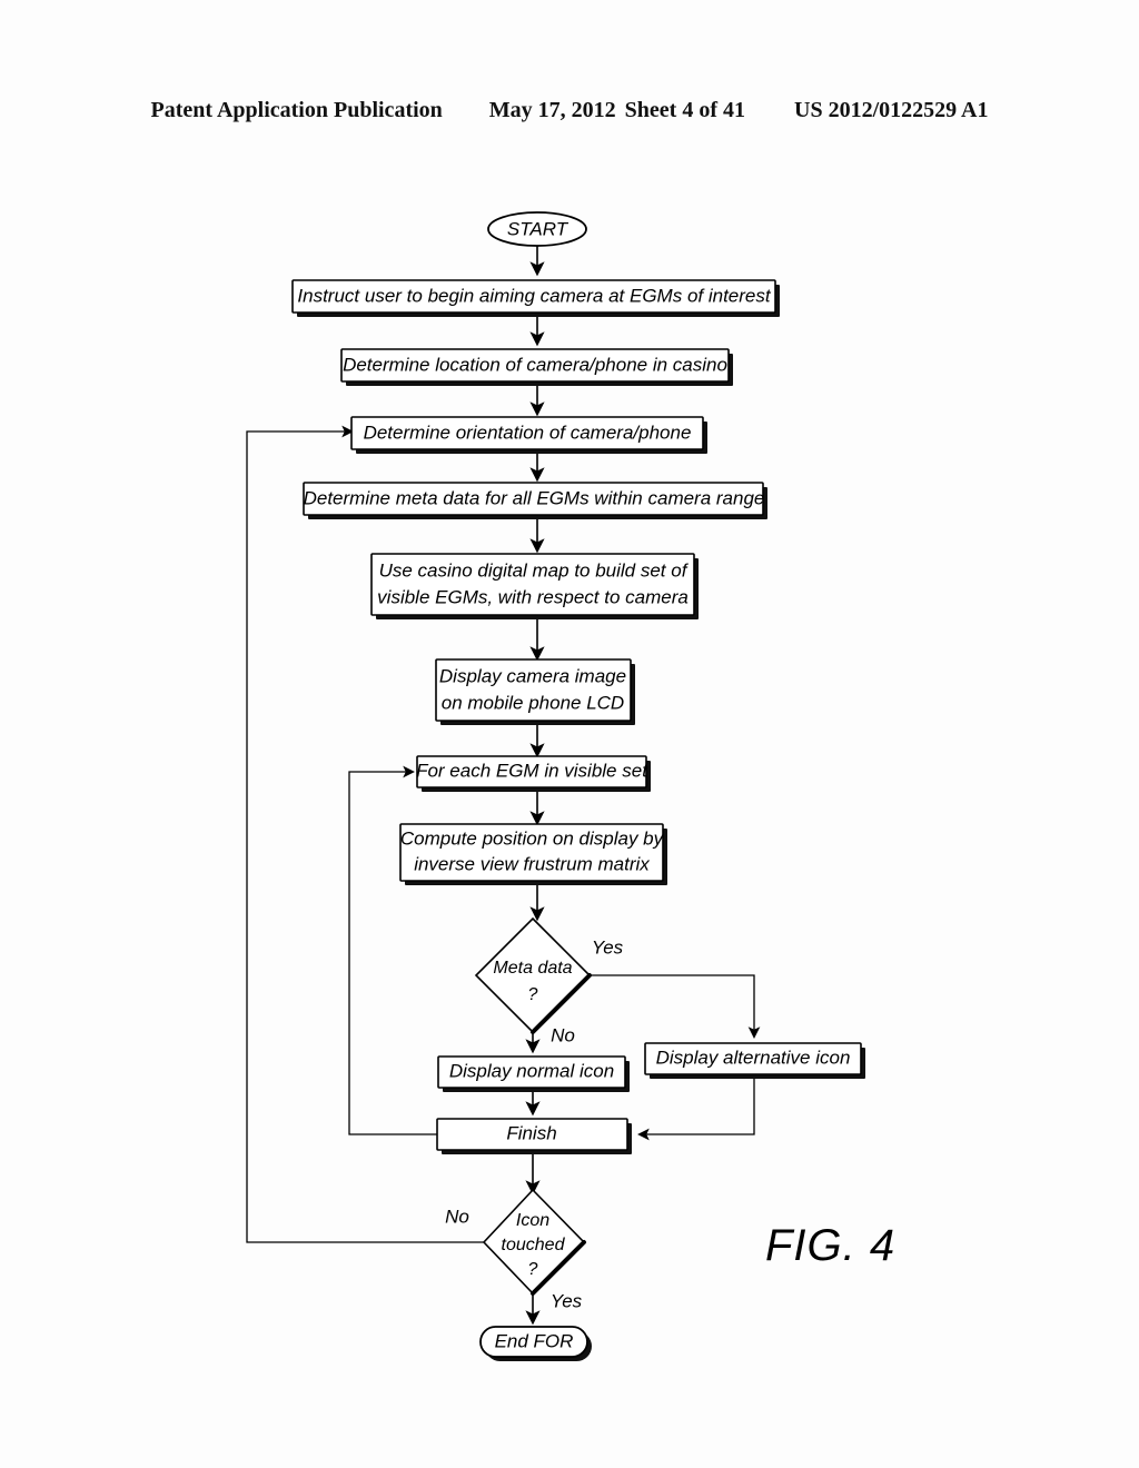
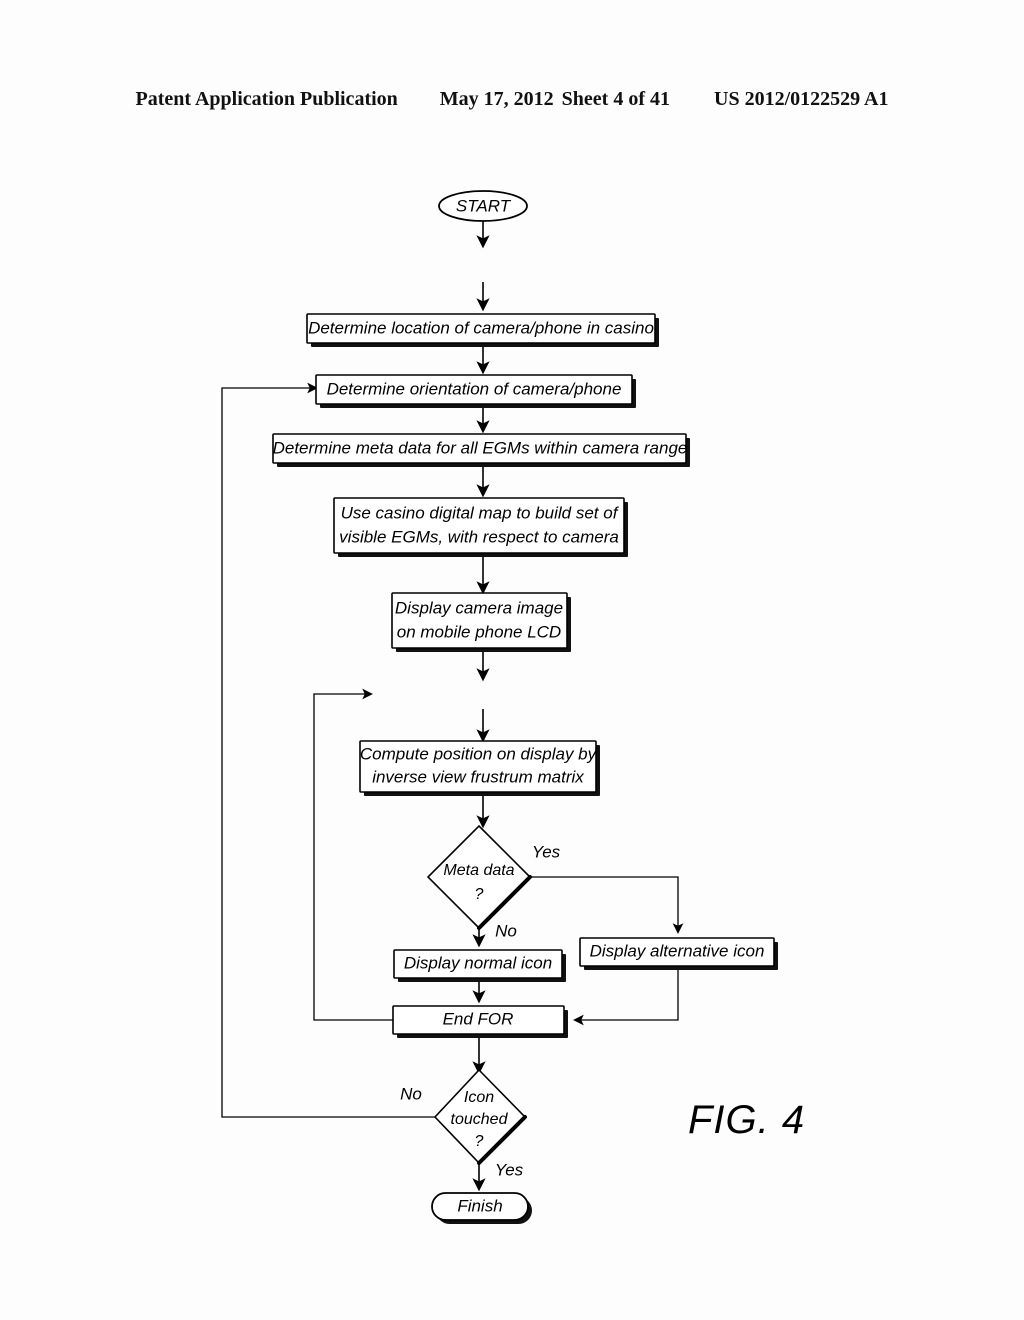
  Patent Application Publication
  May 17, 2012
  Sheet 4 of 41
  US 2012/0122529 A1
  START
- Instruct user to begin aiming camera at EGMs of interest
  Determine location of camera/phone in casino
  Determine orientation of camera/phone
  Determine meta data for all EGMs within camera range
  Use casino digital map to build set of
  visible EGMs, with respect to camera
  Display camera image
  on mobile phone LCD
- For each EGM in visible set
  Compute position on display by
  inverse view frustrum matrix
  Meta data
  ?
  Yes
  No
  Display normal icon
  Display alternative icon
- Finish
+ End FOR
  Icon
  touched
  ?
  No
  Yes
- End FOR
+ Finish
  FIG. 4
